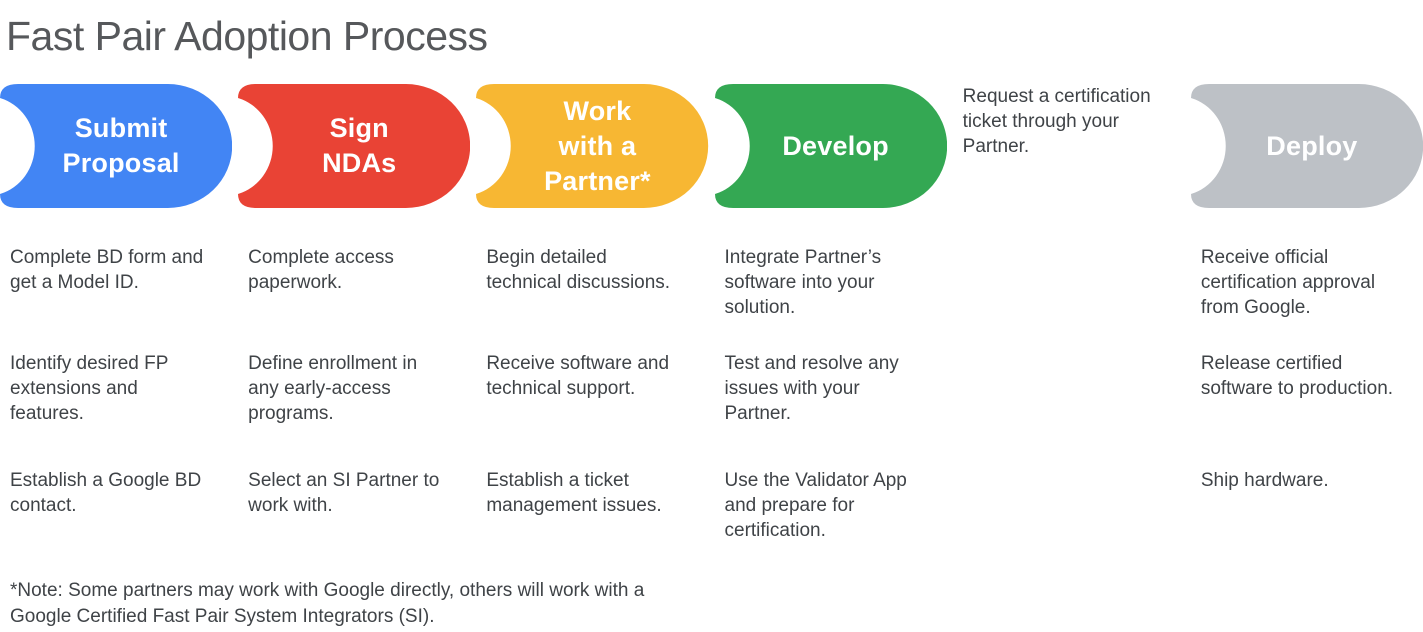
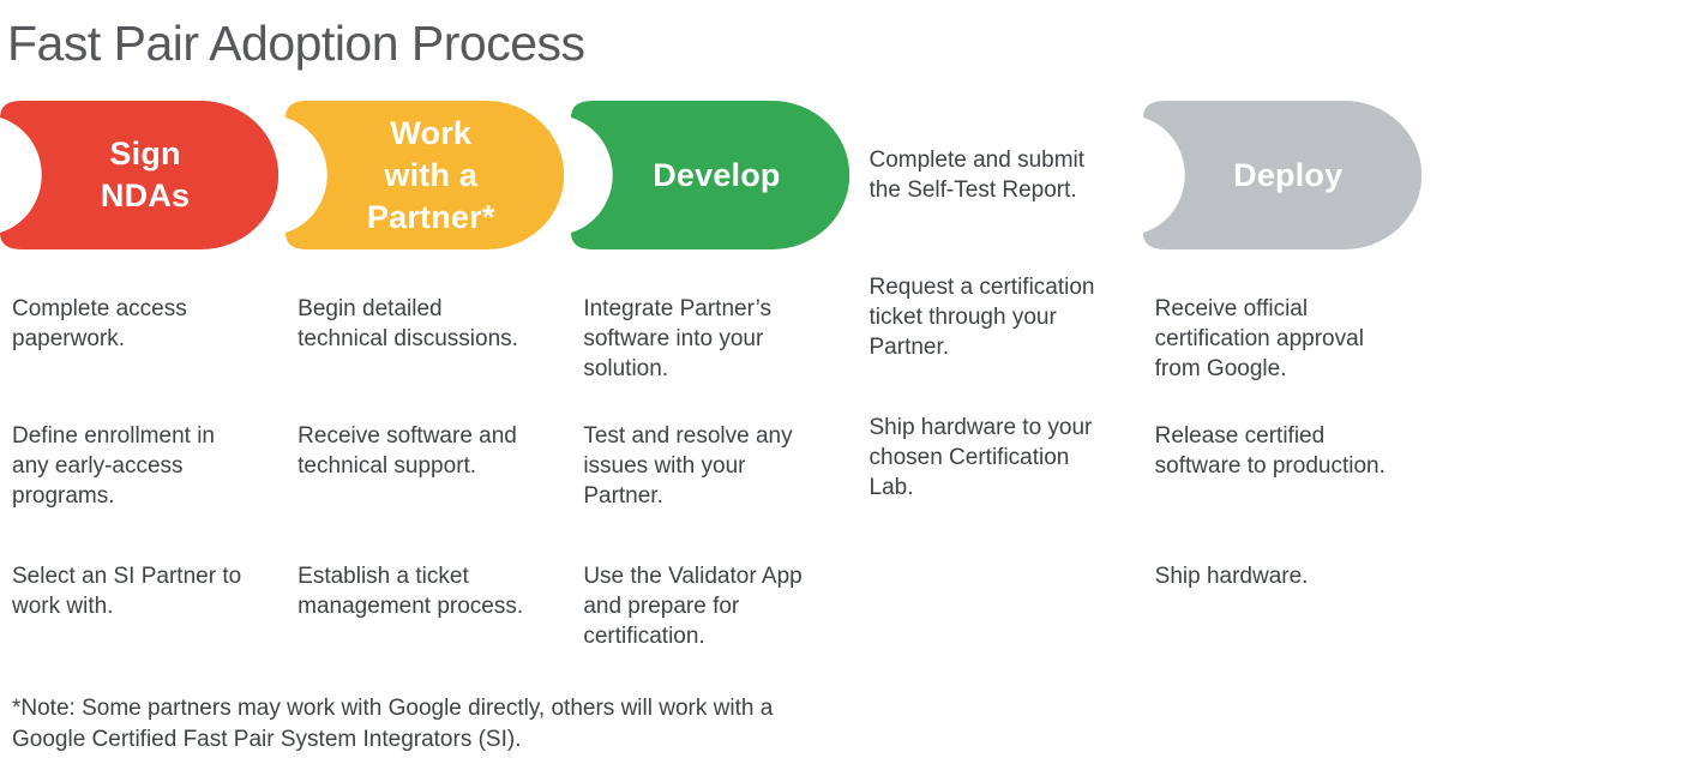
  Fast Pair Adoption Process
- Submit
- Proposal
- Complete BD form and get a Model ID.
- Identify desired FP extensions and features.
- Establish a Google BD contact.
  Sign
  NDAs
  Complete access paperwork.
  Define enrollment in any early-access programs.
  Select an SI Partner to work with.
  Work
  with a
  Partner*
  Begin detailed technical discussions.
  Receive software and technical support.
- Establish a ticket management issues.
+ Establish a ticket management process.
  Develop
  Integrate Partner’s software into your solution.
  Test and resolve any issues with your Partner.
  Use the Validator App and prepare for certification.
+ Complete and submit the Self-Test Report.
  Request a certification ticket through your Partner.
+ Ship hardware to your chosen Certification Lab.
  Deploy
  Receive official certification approval from Google.
  Release certified software to production.
  Ship hardware.
  *Note: Some partners may work with Google directly, others will work with a
  Google Certified Fast Pair System Integrators (SI).
